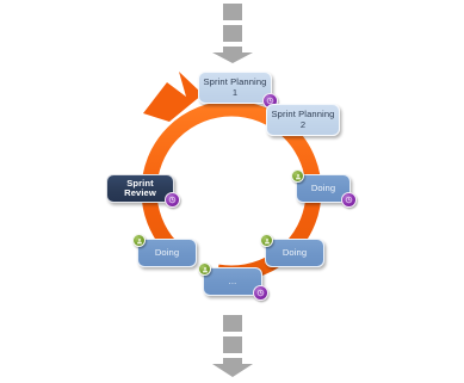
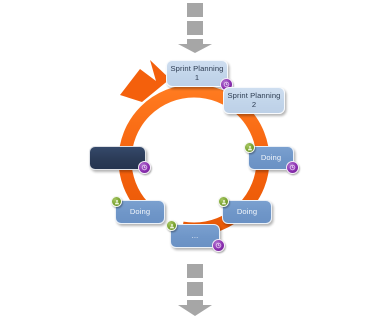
  Sprint Planning
  1
  Sprint Planning
  2
  Doing
  Doing
  ...
  Doing
- Sprint Review
